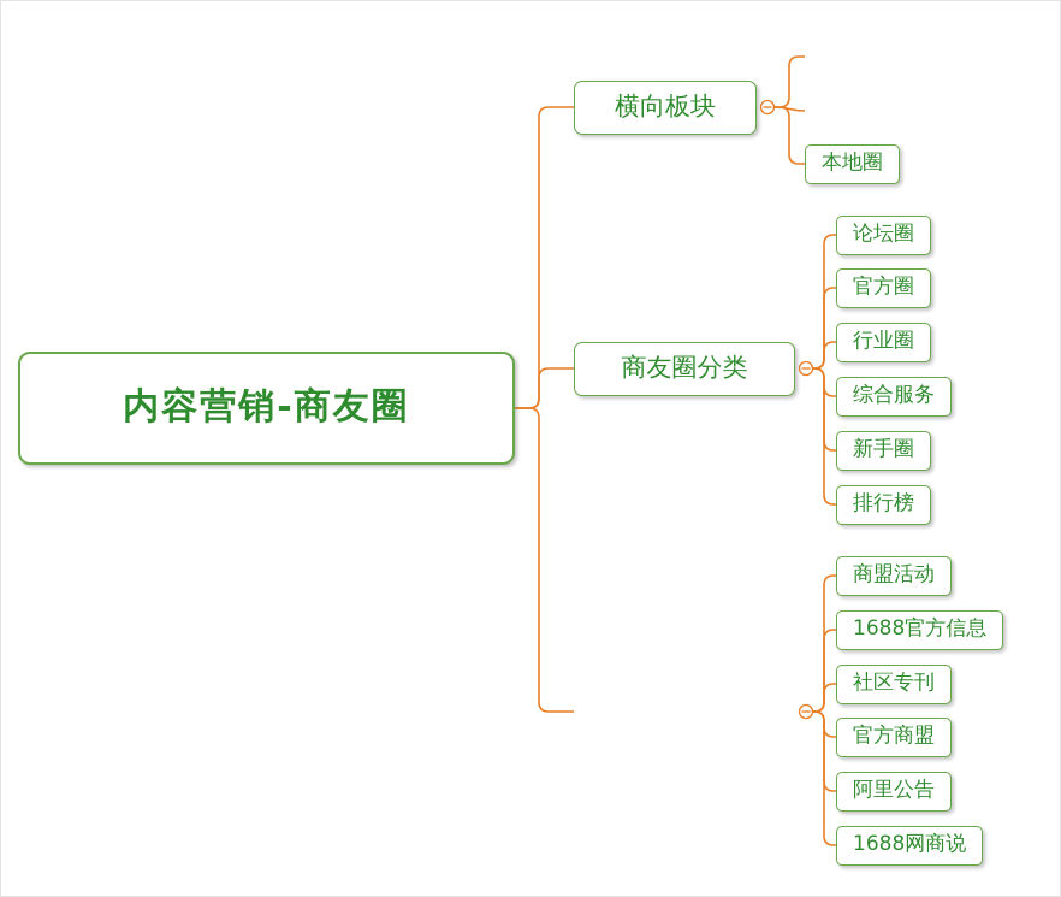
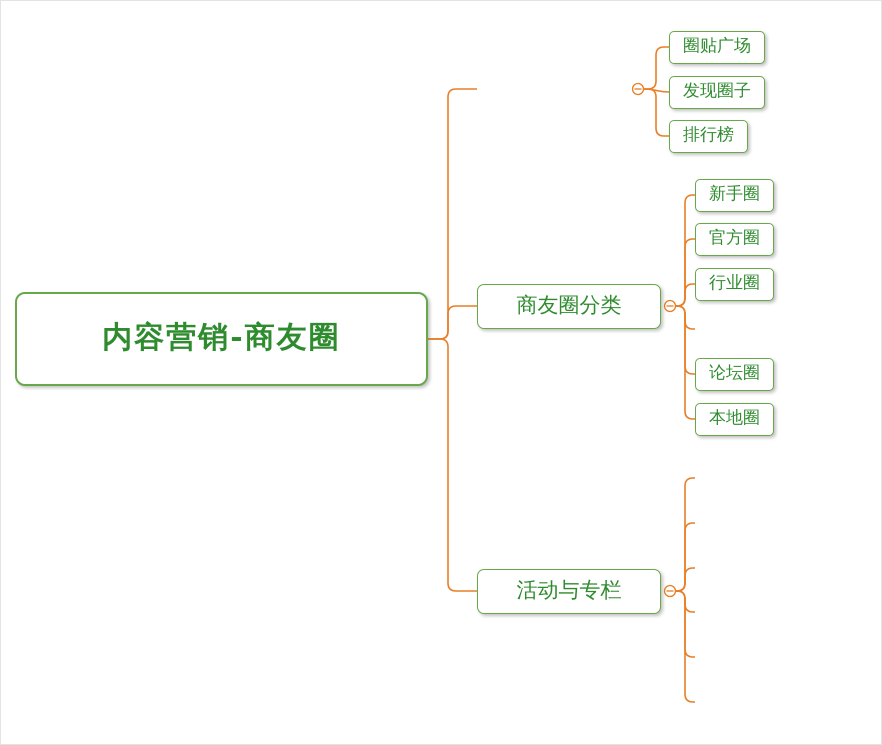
  内容营销-商友圈
- 横向板块
  商友圈分类
+ 活动与专栏
+ 圈贴广场
+ 发现圈子
- 本地圈
+ 排行榜
- 论坛圈
+ 新手圈
  官方圈
  行业圈
- 综合服务
- 新手圈
+ 论坛圈
- 排行榜
+ 本地圈
- 商盟活动
- 1688官方信息
- 社区专刊
- 官方商盟
- 阿里公告
- 1688网商说
